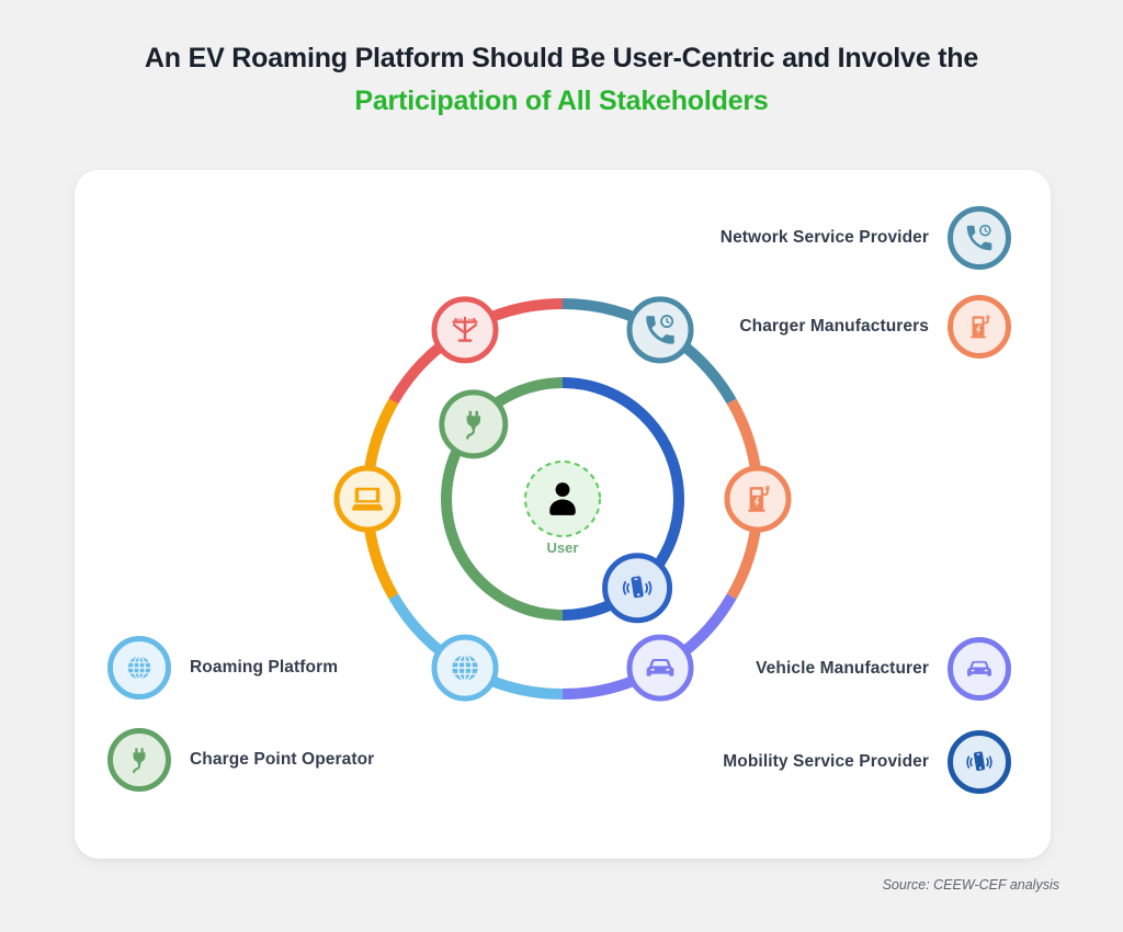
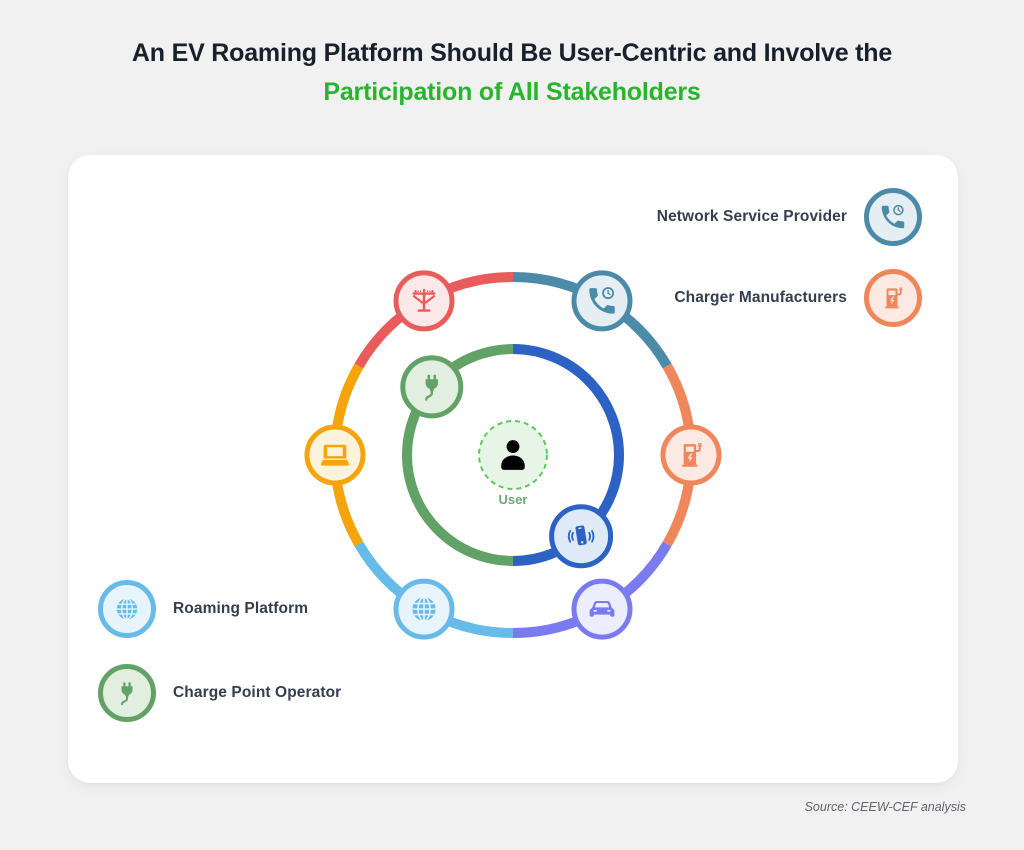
  An EV Roaming Platform Should Be User-Centric and Involve the
  Participation of All Stakeholders
  User
  Roaming Platform
  Charge Point Operator
  Network Service Provider
  Charger Manufacturers
- Vehicle Manufacturer
- Mobility Service Provider
  Source: CEEW-CEF analysis
